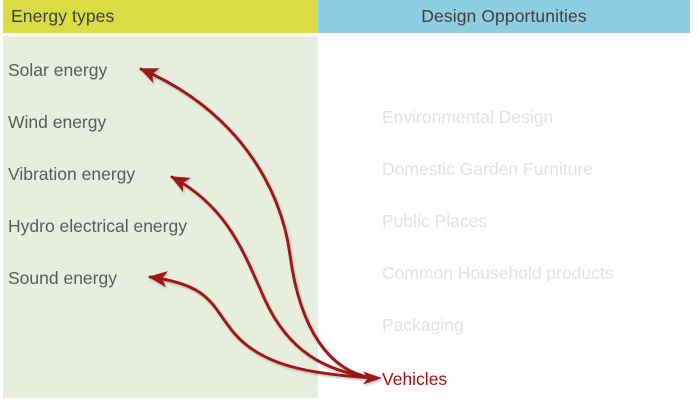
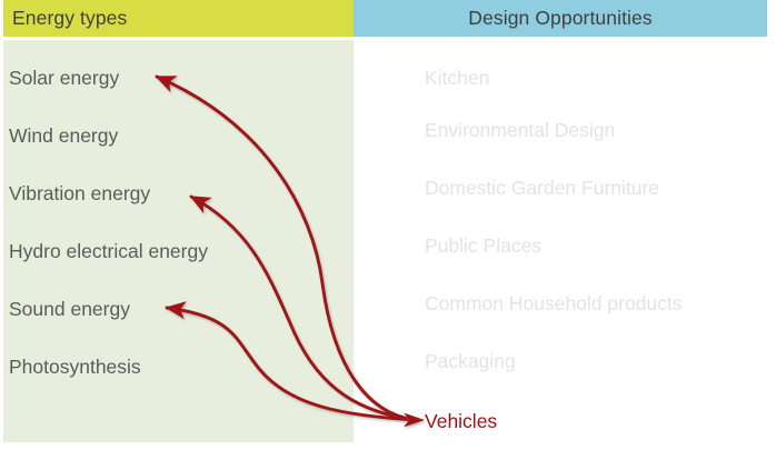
  Energy types
  Design Opportunities
  Solar energy
  Wind energy
  Vibration energy
  Hydro electrical energy
  Sound energy
+ Photosynthesis
+ Kitchen
  Environmental Design
  Domestic Garden Furniture
  Public Places
  Common Household products
  Packaging
  Vehicles
